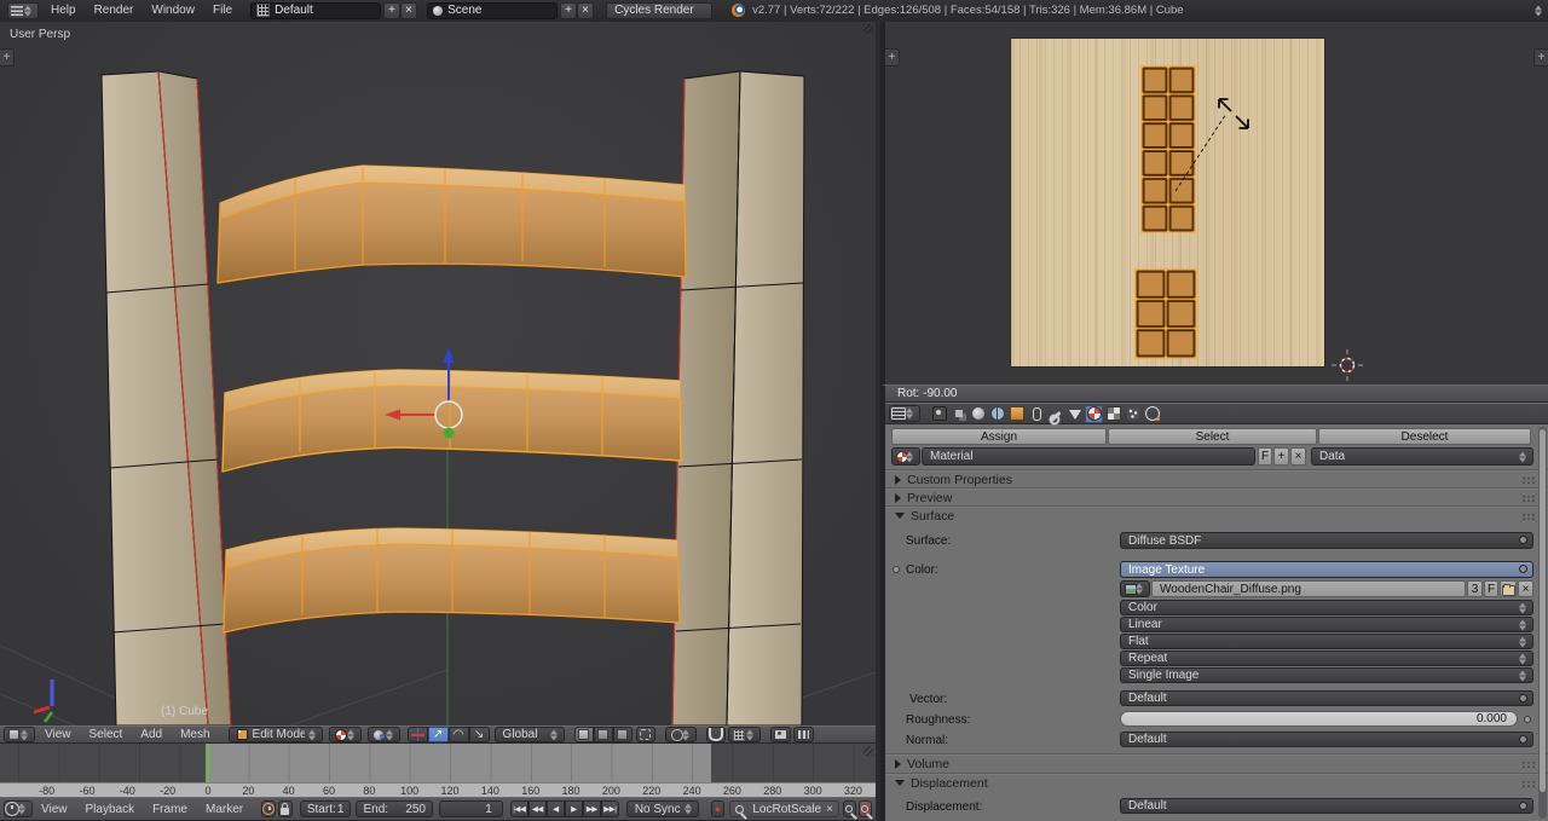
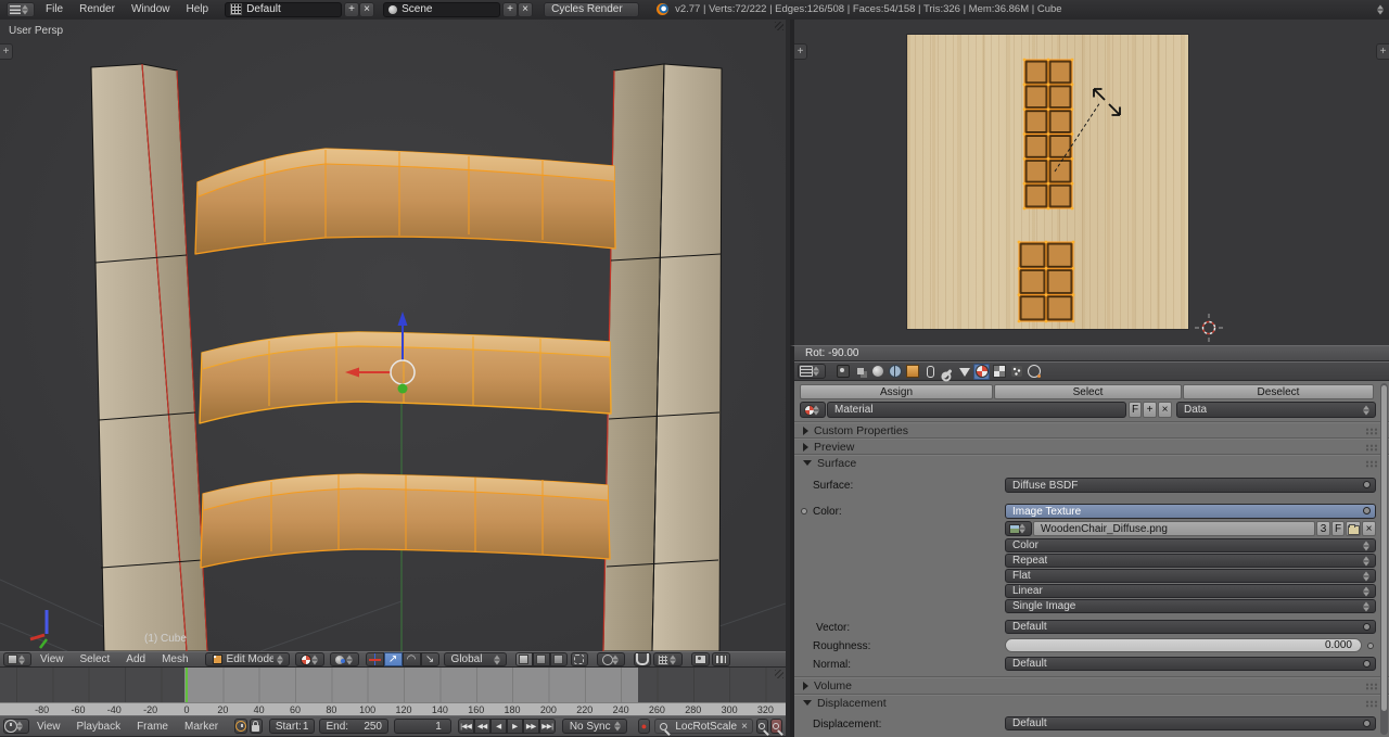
- Help
+ File
  Render
  Window
- File
+ Help
  Default
  +
  ×
  Scene
  +
  ×
  Cycles Render
  v2.77 | Verts:72/222 | Edges:126/508 | Faces:54/158 | Tris:326 | Mem:36.86M | Cube
  User Persp
  (1) Cube
  +
  View
  Select
  Add
  Mesh
  Edit Mode
  ↗
  ◠
  ↘
  Global
  -80
  -60
  -40
  -20
  0
  20
  40
  60
  80
  100
  120
  140
  160
  180
  200
  220
  240
  260
  280
  300
  320
  View
  Playback
  Frame
  Marker
  Start:
  1
  End:
  250
  1
  No Sync
  ●
  LocRotScale
  ×
  +
  +
  Rot: -90.00
  Assign
  Select
  Deselect
  Material
  F
  +
  ×
  Data
  Custom Properties
  Preview
  Surface
  Surface:
  Diffuse BSDF
  Color:
  Image Texture
  WoodenChair_Diffuse.png
  3
  F
  ×
  Color
- Linear
+ Repeat
  Flat
- Repeat
+ Linear
  Single Image
  Vector:
  Default
  Roughness:
  0.000
  Normal:
  Default
  Volume
  Displacement
  Displacement:
  Default
